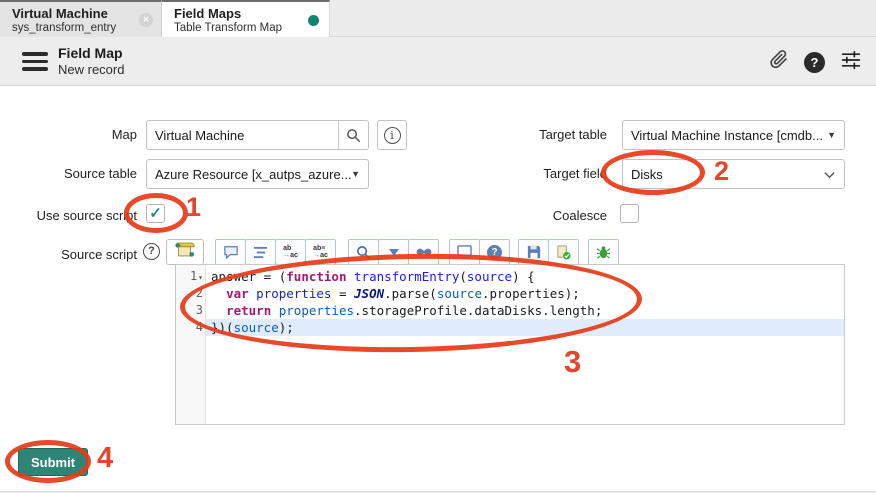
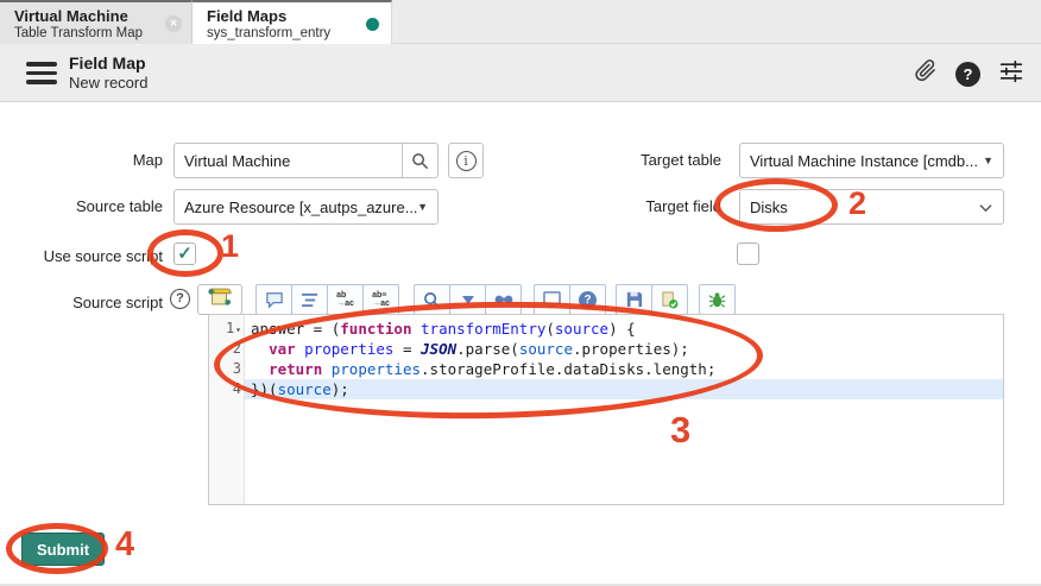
  Virtual Machine
- sys_transform_entry
+ Table Transform Map
  ✕
  Field Maps
- Table Transform Map
+ sys_transform_entry
  Field Map
  New record
  ?
  Map
  Virtual Machine
  i
  Target table
  Virtual Machine Instance [cmdb...
  ▼
  Source table
  Azure Resource [x_autps_azure...
  ▼
  Target field
  Disks
  Use source script
  ✓
- Coalesce
  Source script
  ?
  ?
  1▾
  2
  3
  4
  answer = (function transformEntry(source) {
  var properties = JSON.parse(source.properties);
  return properties.storageProfile.dataDisks.length;
  })(source);
  Submit
  1
  2
  3
  4
